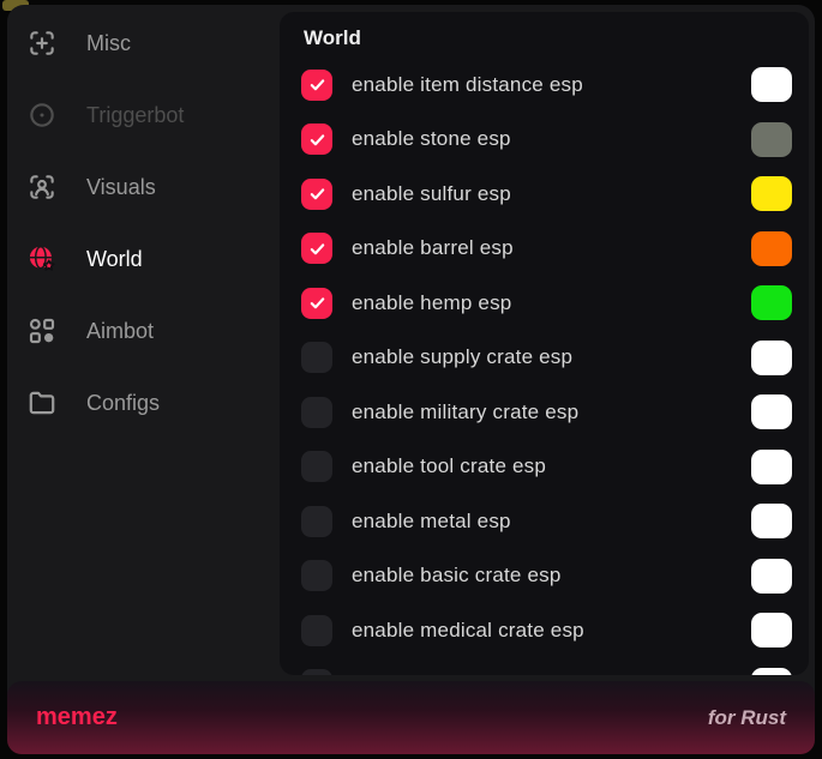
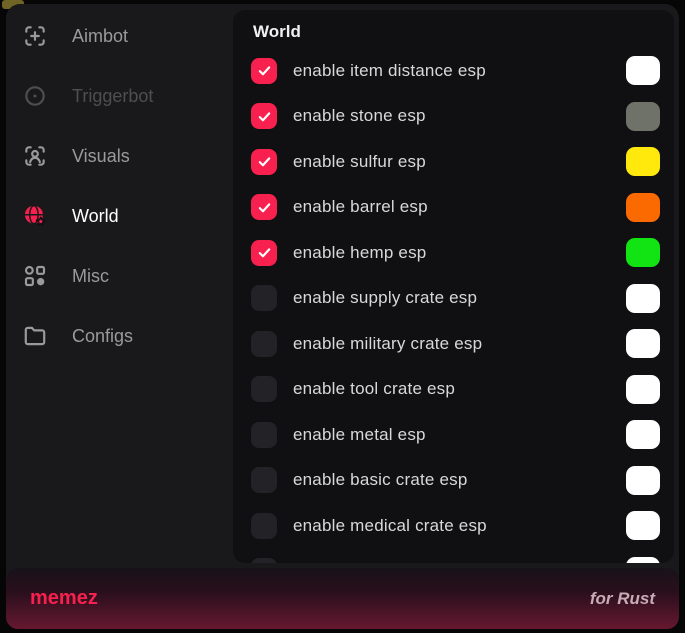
- Misc
+ Aimbot
  Triggerbot
  Visuals
  World
- Aimbot
+ Misc
  Configs
  World
  enable item distance esp
  enable stone esp
  enable sulfur esp
  enable barrel esp
  enable hemp esp
  enable supply crate esp
  enable military crate esp
  enable tool crate esp
  enable metal esp
  enable basic crate esp
  enable medical crate esp
  memez
  for Rust
